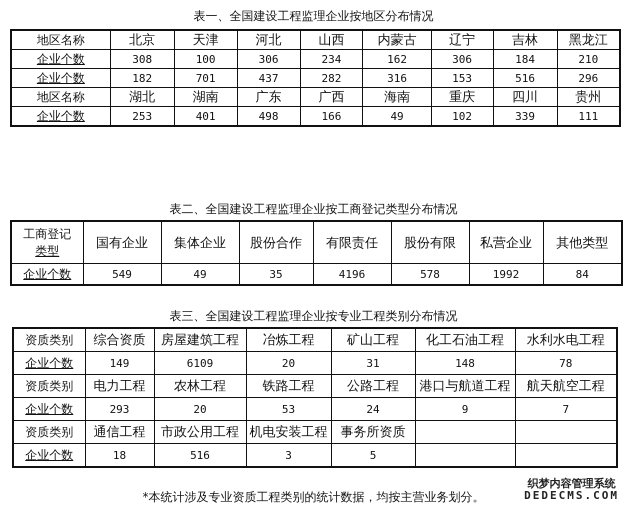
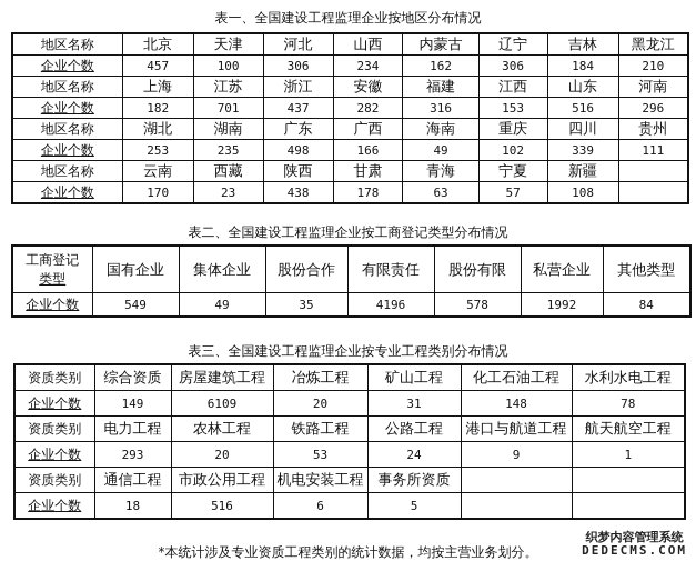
  表一、全国建设工程监理企业按地区分布情况
  地区名称	北京	天津	河北	山西	内蒙古	辽宁	吉林	黑龙江
- 企业个数	308	100	306	234	162	306	184	210
+ 企业个数	457	100	306	234	162	306	184	210
+ 地区名称	上海	江苏	浙江	安徽	福建	江西	山东	河南
  企业个数	182	701	437	282	316	153	516	296
  地区名称	湖北	湖南	广东	广西	海南	重庆	四川	贵州
- 企业个数	253	401	498	166	49	102	339	111
+ 企业个数	253	235	498	166	49	102	339	111
+ 地区名称	云南	西藏	陕西	甘肃	青海	宁夏	新疆
+ 企业个数	170	23	438	178	63	57	108
  表二、全国建设工程监理企业按工商登记类型分布情况
  工商登记 类型	国有企业	集体企业	股份合作	有限责任	股份有限	私营企业	其他类型
  企业个数	549	49	35	4196	578	1992	84
  表三、全国建设工程监理企业按专业工程类别分布情况
  资质类别	综合资质	房屋建筑工程	冶炼工程	矿山工程	化工石油工程	水利水电工程
  企业个数	149	6109	20	31	148	78
  资质类别	电力工程	农林工程	铁路工程	公路工程	港口与航道工程	航天航空工程
- 企业个数	293	20	53	24	9	7
+ 企业个数	293	20	53	24	9	1
  资质类别	通信工程	市政公用工程	机电安装工程	事务所资质
- 企业个数	18	516	3	5
+ 企业个数	18	516	6	5
  *本统计涉及专业资质工程类别的统计数据，均按主营业务划分。
  织梦内容管理系统
  DEDECMS.COM
